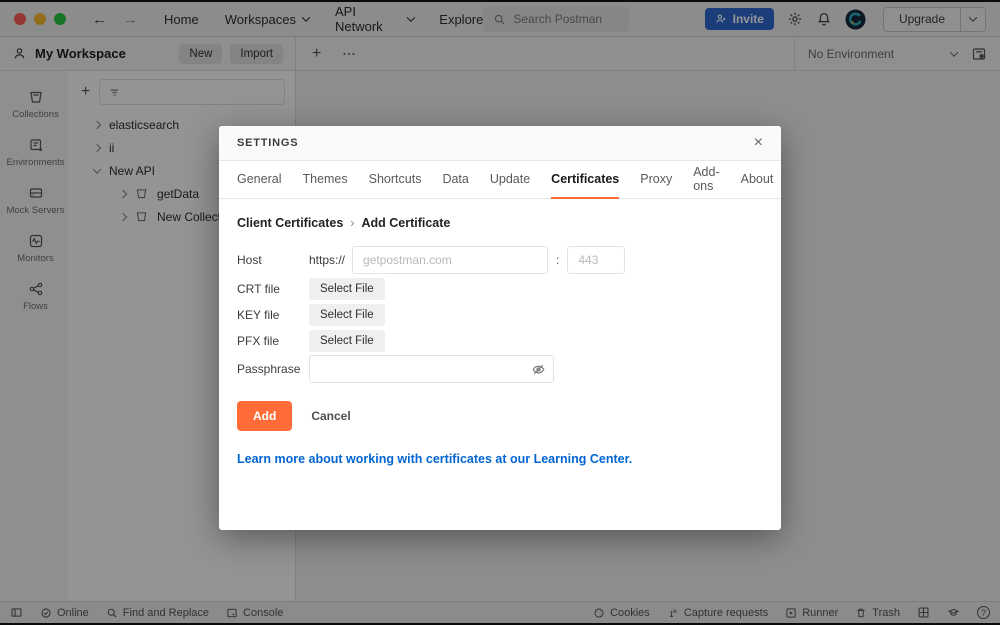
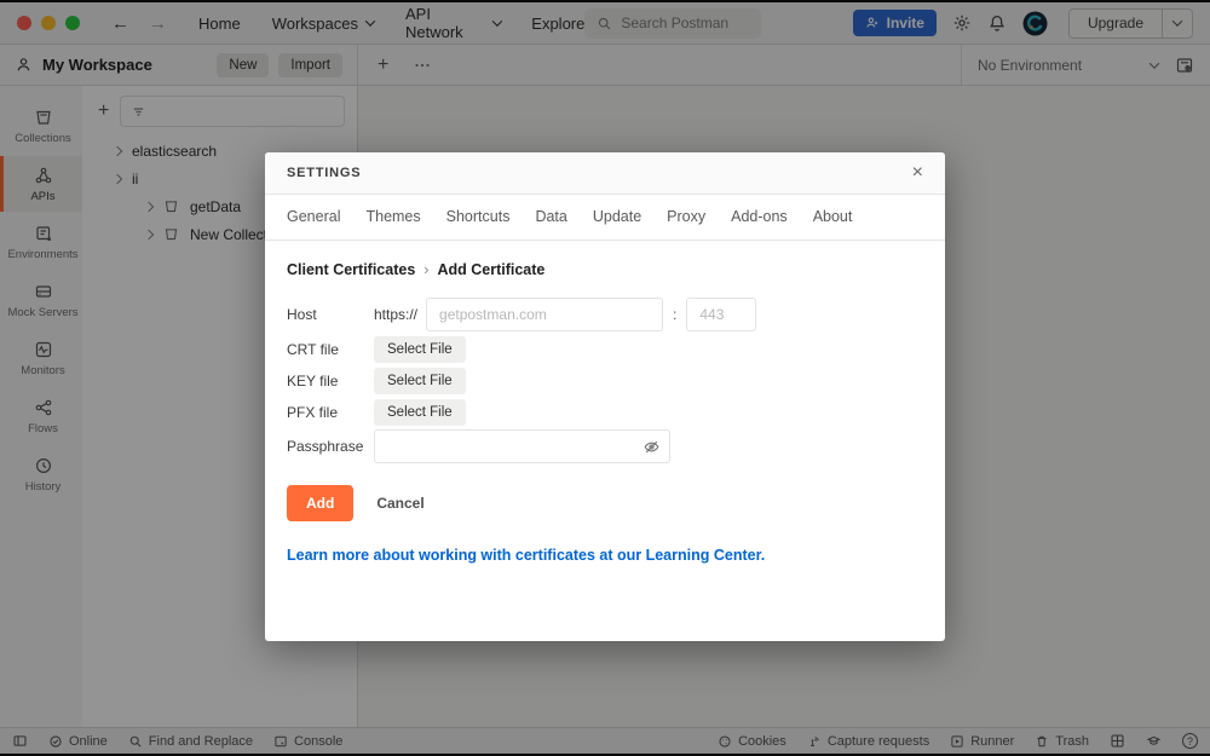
  ←
  →
  Home
  Workspaces
  API Network
  Explore
  Search Postman
  Invite
  Upgrade
  My Workspace
  New
  Import
  +
  No Environment
  Collections
+ APIs
  Environments
  Mock Servers
  Monitors
  Flows
+ History
  +
  elasticsearch
  ii
- New API
  getData
  Online
  Find and Replace
  Console
  Cookies
  Capture requests
  Runner
  Trash
  ?
  SETTINGS
  ×
  General
  Themes
  Shortcuts
  Data
  Update
- Certificates
  Proxy
  Add-ons
  About
  Client Certificates
  ›
  Add Certificate
  Host
  https://
  getpostman.com
  :
  443
  CRT file
  Select File
  KEY file
  Select File
  PFX file
  Select File
  Passphrase
  Add
  Cancel
  Learn more about working with certificates at our Learning Center.
